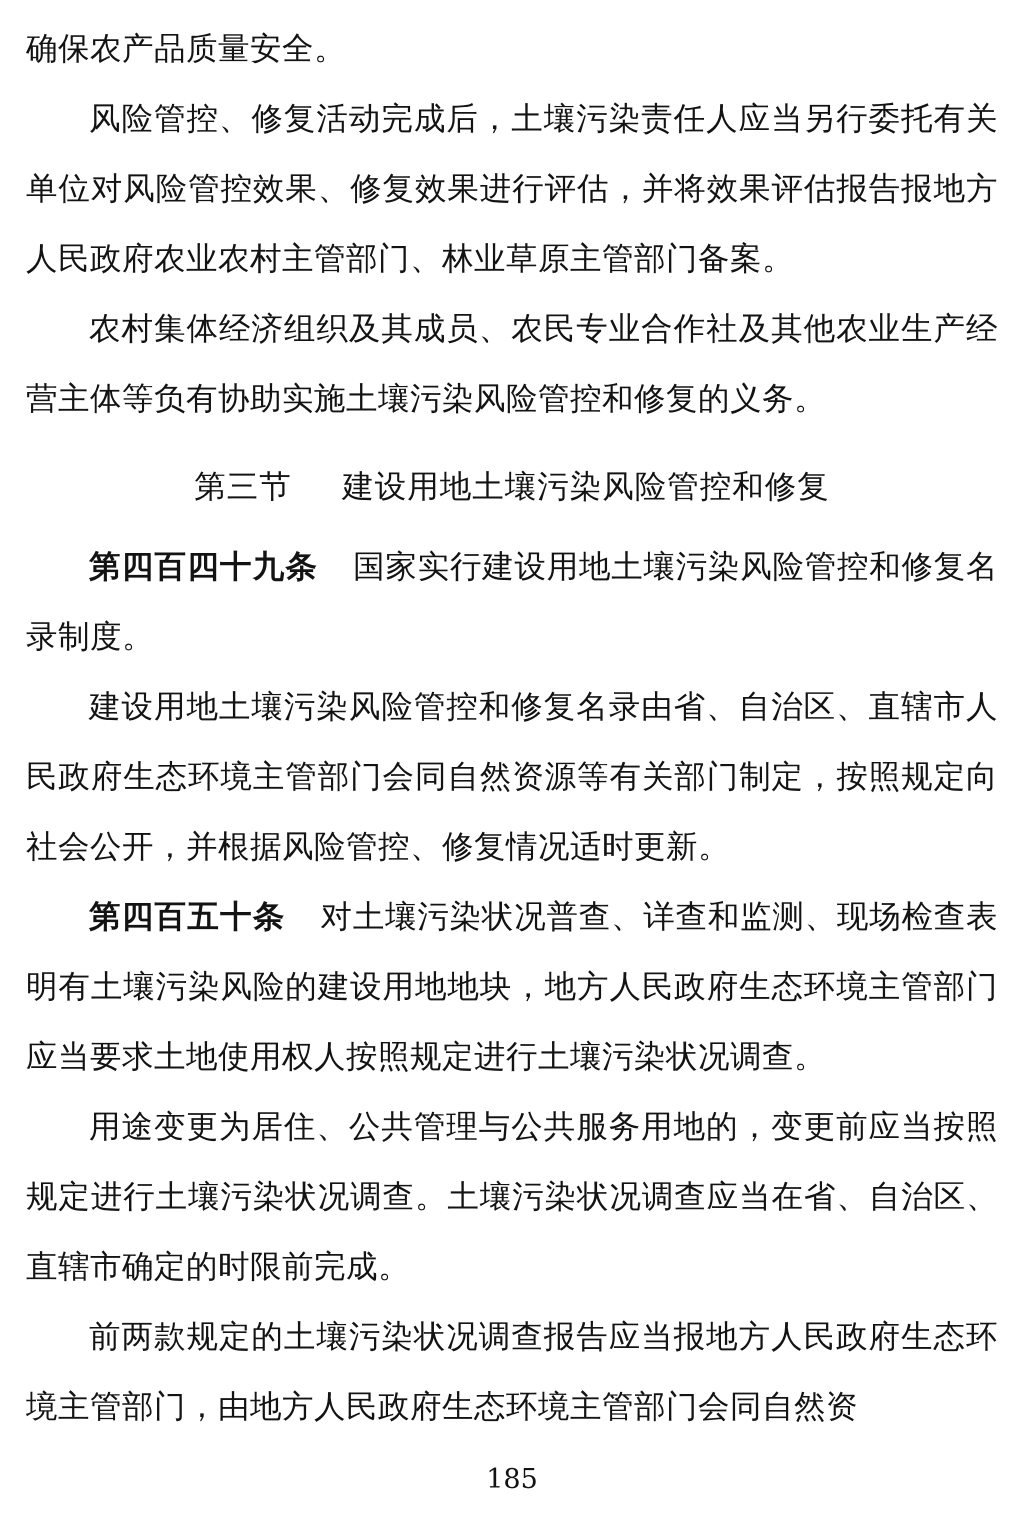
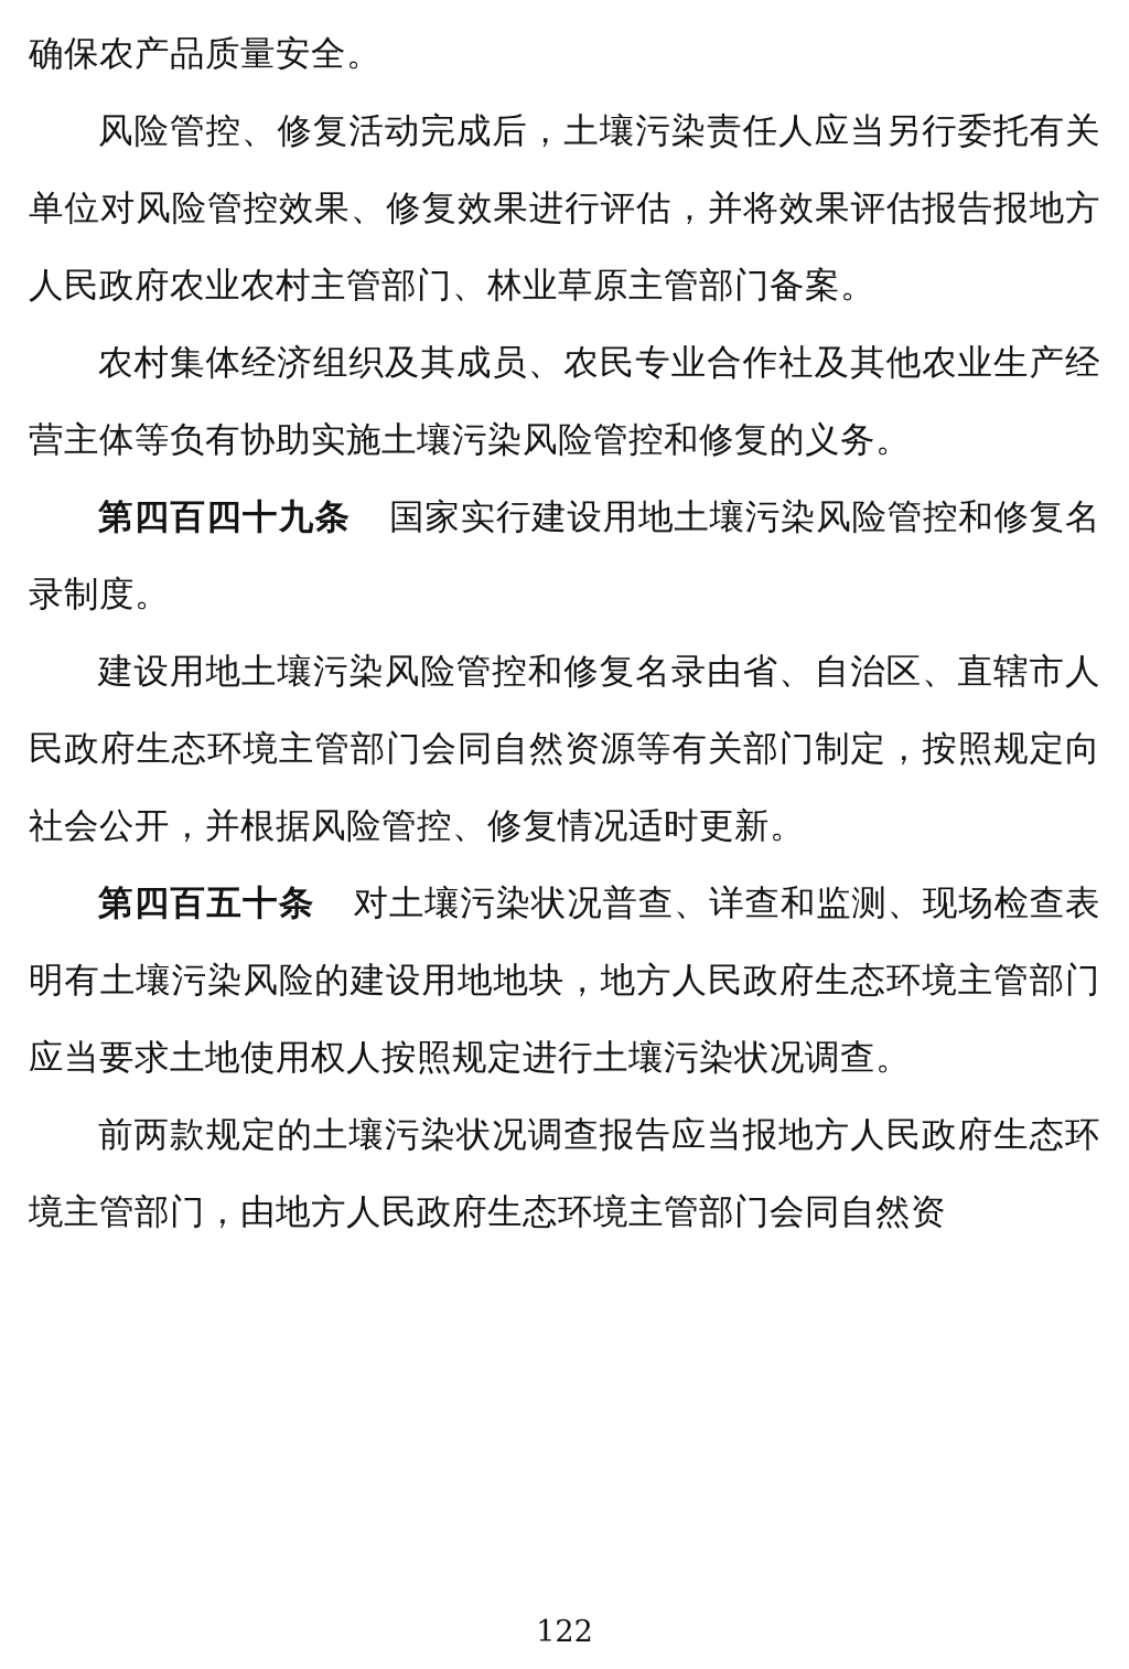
  确保农产品质量安全。
  风险管控、修复活动完成后，土壤污染责任人应当另行委托有关单位对风险管控效果、修复效果进行评估，并将效果评估报告报地方人民政府农业农村主管部门、林业草原主管部门备案。
  农村集体经济组织及其成员、农民专业合作社及其他农业生产经营主体等负有协助实施土壤污染风险管控和修复的义务。
- 第三节 建设用地土壤污染风险管控和修复
  第四百四十九条 国家实行建设用地土壤污染风险管控和修复名录制度。
  建设用地土壤污染风险管控和修复名录由省、自治区、直辖市人民政府生态环境主管部门会同自然资源等有关部门制定，按照规定向社会公开，并根据风险管控、修复情况适时更新。
  第四百五十条 对土壤污染状况普查、详查和监测、现场检查表明有土壤污染风险的建设用地地块，地方人民政府生态环境主管部门应当要求土地使用权人按照规定进行土壤污染状况调查。
- 用途变更为居住、公共管理与公共服务用地的，变更前应当按照规定进行土壤污染状况调查。土壤污染状况调查应当在省、自治区、直辖市确定的时限前完成。
  前两款规定的土壤污染状况调查报告应当报地方人民政府生态环境主管部门，由地方人民政府生态环境主管部门会同自然资
- 185
+ 122
